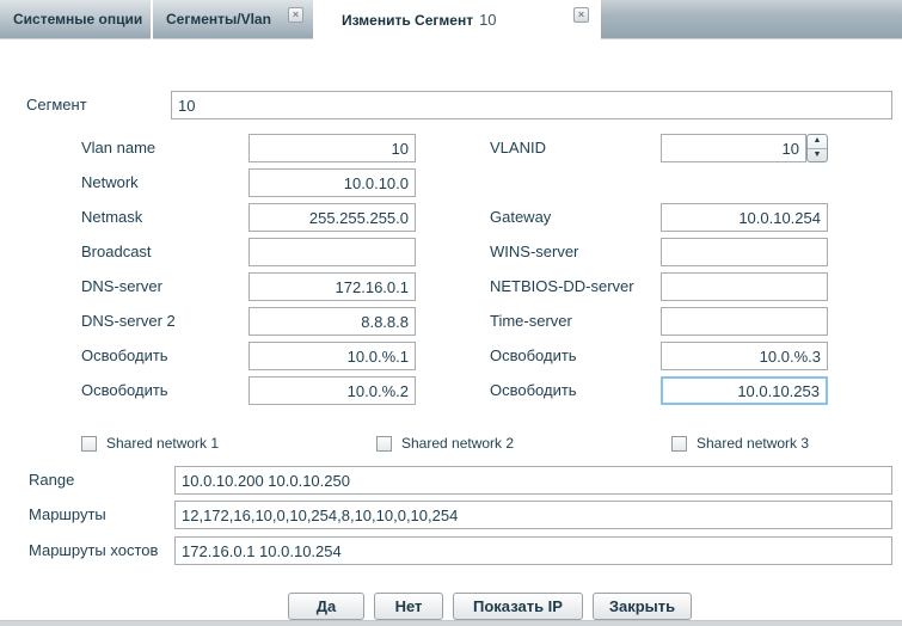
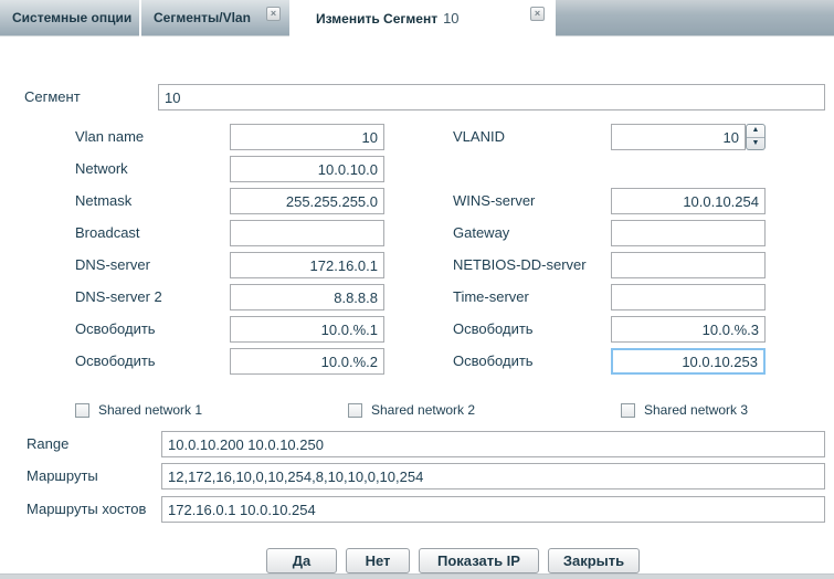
  Системные опции
  Сегменты/Vlan
  ×
  Изменить Сегмент
  10
  ×
  Сегмент
  10
  Vlan name
  10
  Network
  10.0.10.0
  Netmask
  255.255.255.0
  Broadcast
  DNS-server
  172.16.0.1
  DNS-server 2
  8.8.8.8
  Освободить
  10.0.%.1
  Освободить
  10.0.%.2
  VLANID
  10
- Gateway
+ WINS-server
  10.0.10.254
- WINS-server
+ Gateway
  NETBIOS-DD-server
  Time-server
  Освободить
  10.0.%.3
  Освободить
  10.0.10.253
  Shared network 1
  Shared network 2
  Shared network 3
  Range
  10.0.10.200 10.0.10.250
  Маршруты
  12,172,16,10,0,10,254,8,10,10,0,10,254
  Маршруты хостов
  172.16.0.1 10.0.10.254
  Да
  Нет
  Показать IP
  Закрыть
